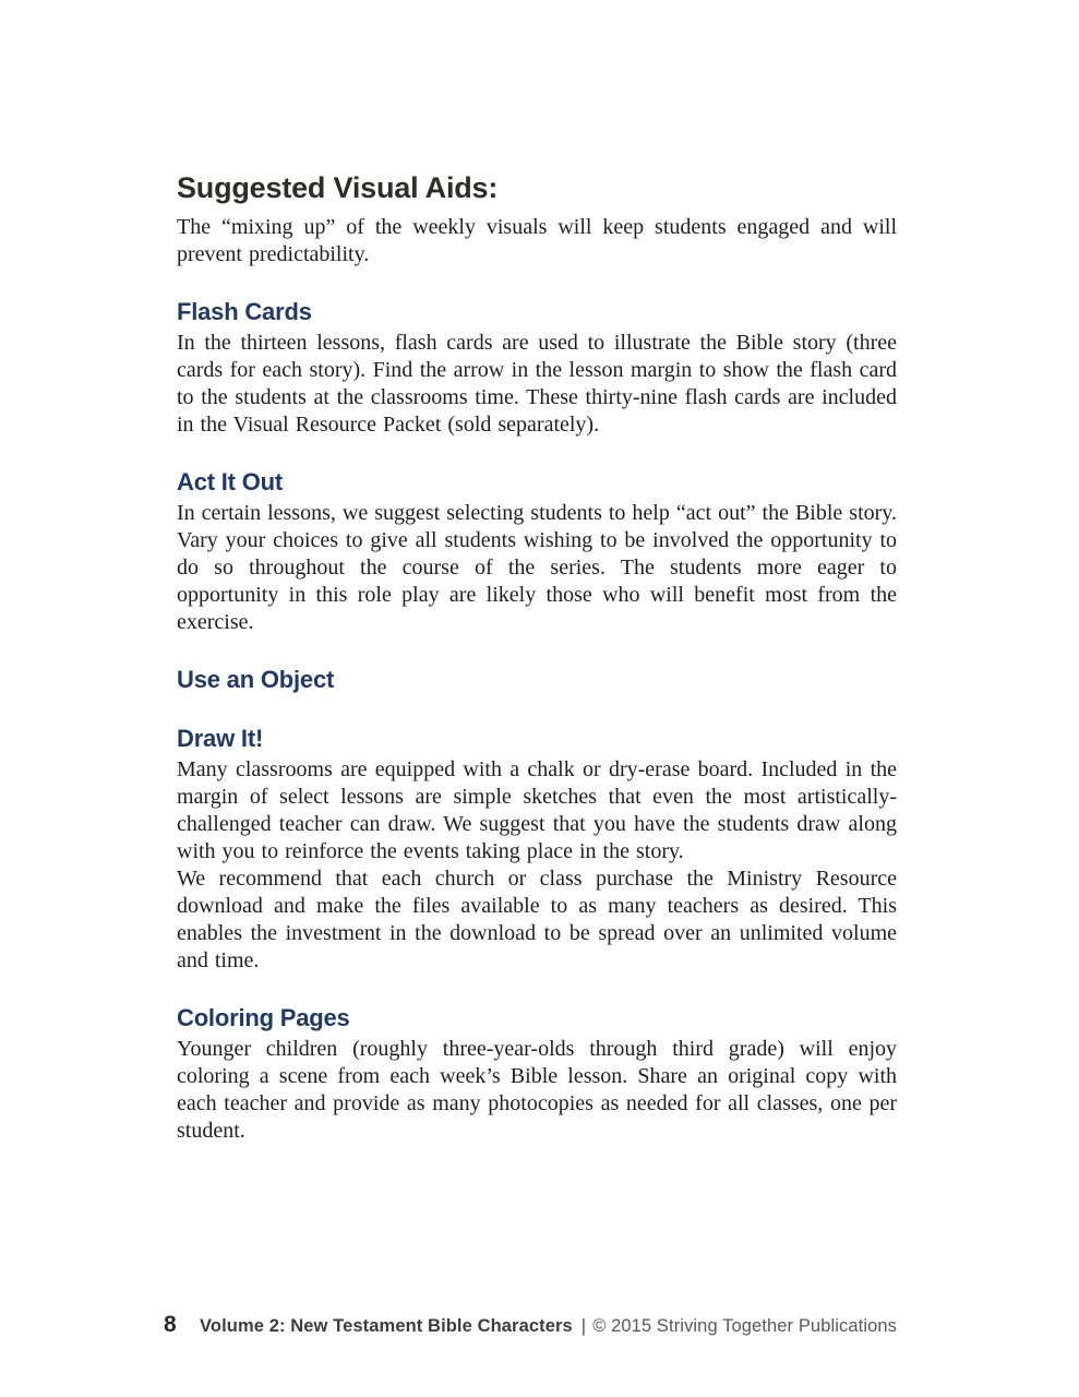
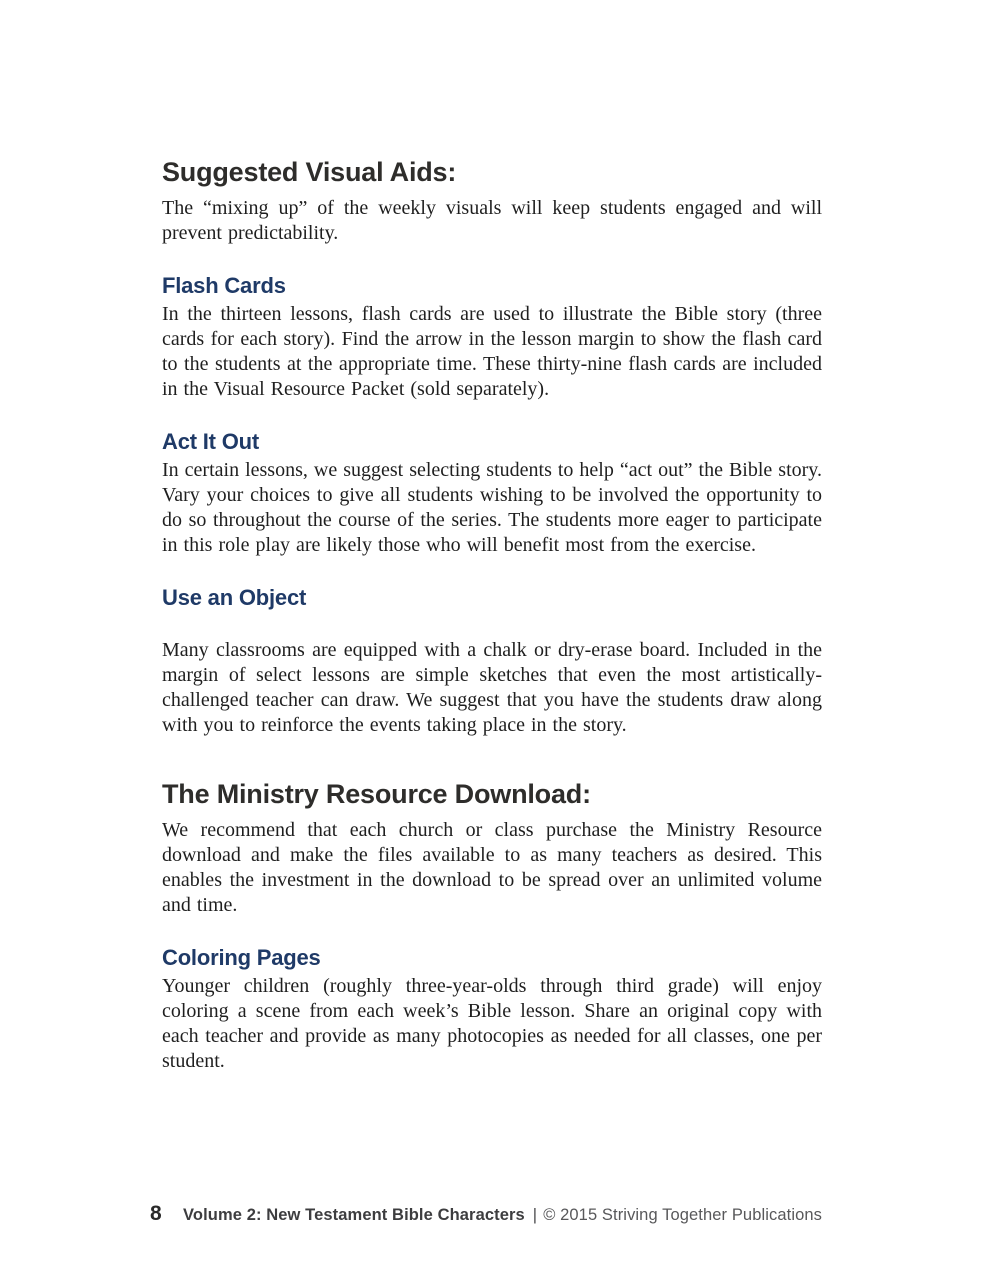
  Suggested Visual Aids:
  The “mixing up” of the weekly visuals will keep students engaged and will prevent predictability.
  Flash Cards
- In the thirteen lessons, flash cards are used to illustrate the Bible story (three cards for each story). Find the arrow in the lesson margin to show the flash card to the students at the classrooms time. These thirty-nine flash cards are included in the Visual Resource Packet (sold separately).
+ In the thirteen lessons, flash cards are used to illustrate the Bible story (three cards for each story). Find the arrow in the lesson margin to show the flash card to the students at the appropriate time. These thirty-nine flash cards are included in the Visual Resource Packet (sold separately).
  Act It Out
- In certain lessons, we suggest selecting students to help “act out” the Bible story. Vary your choices to give all students wishing to be involved the opportunity to do so throughout the course of the series. The students more eager to opportunity in this role play are likely those who will benefit most from the exercise.
+ In certain lessons, we suggest selecting students to help “act out” the Bible story. Vary your choices to give all students wishing to be involved the opportunity to do so throughout the course of the series. The students more eager to participate in this role play are likely those who will benefit most from the exercise.
  Use an Object
- Draw It!
  Many classrooms are equipped with a chalk or dry-erase board. Included in the margin of select lessons are simple sketches that even the most artistically-challenged teacher can draw. We suggest that you have the students draw along with you to reinforce the events taking place in the story.
+ The Ministry Resource Download:
  We recommend that each church or class purchase the Ministry Resource download and make the files available to as many teachers as desired. This enables the investment in the download to be spread over an unlimited volume and time.
  Coloring Pages
  Younger children (roughly three-year-olds through third grade) will enjoy coloring a scene from each week’s Bible lesson. Share an original copy with each teacher and provide as many photocopies as needed for all classes, one per student.
  8
  Volume 2: New Testament Bible Characters | © 2015 Striving Together Publications
